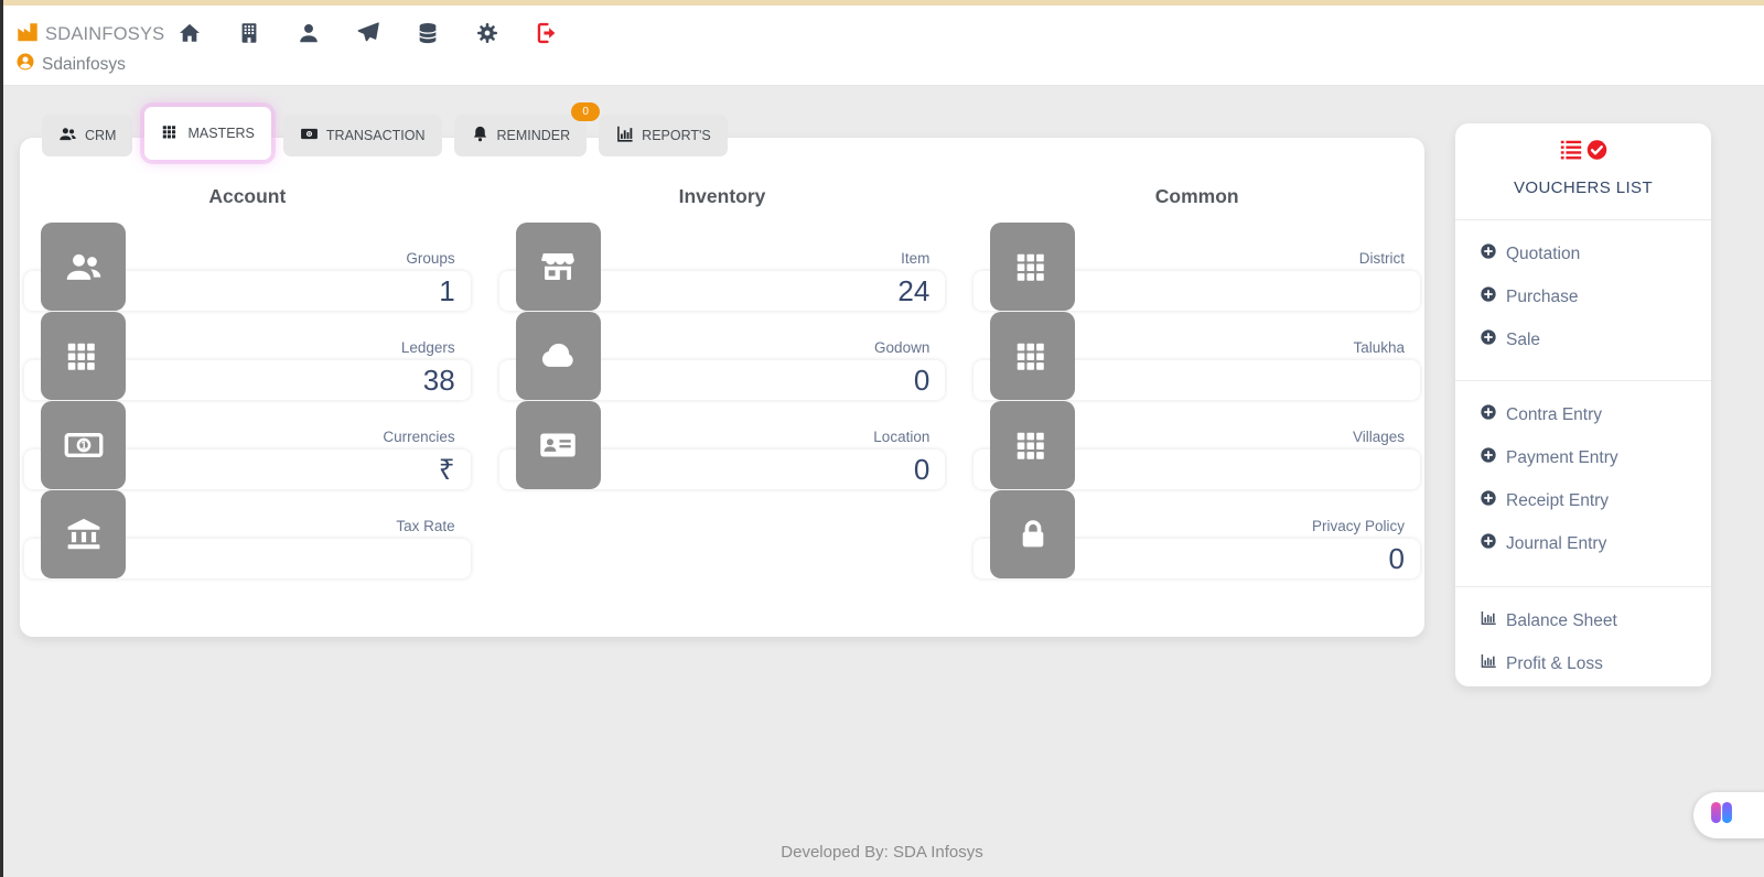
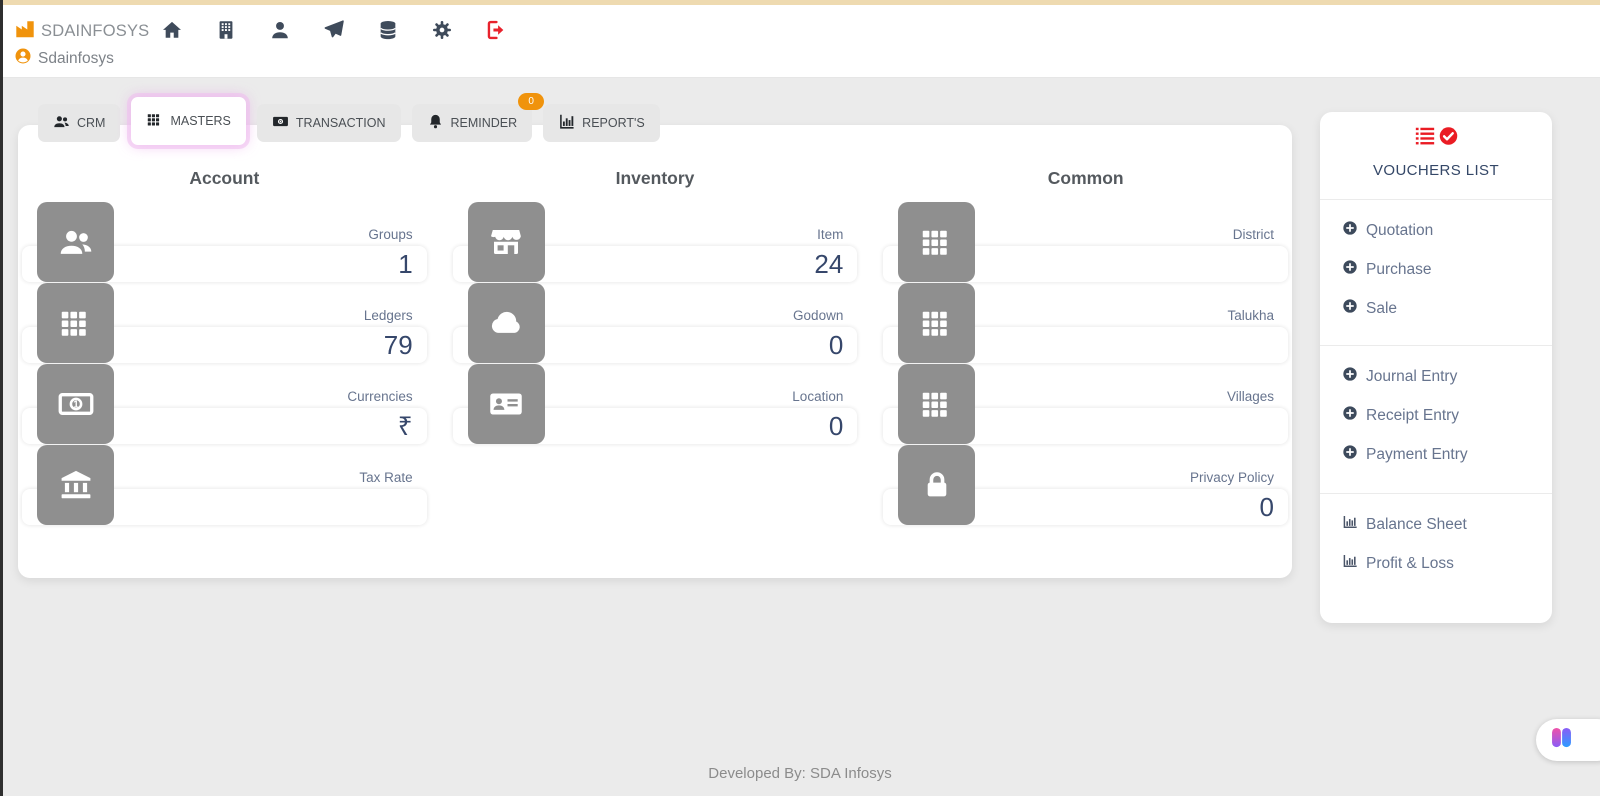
  SDAINFOSYS
  Sdainfosys
  CRM
  MASTERS
  TRANSACTION
  0
  REMINDER
  REPORT'S
  Account
  Groups
  1
  Ledgers
- 38
+ 79
  1
  Currencies
  ₹
  Tax Rate
  Inventory
  Item
  24
  Godown
  0
  Location
  0
  Common
  District
  Talukha
  Villages
  Privacy Policy
  0
  VOUCHERS LIST
  Quotation
  Purchase
  Sale
- Contra Entry
- Payment Entry
+ Journal Entry
  Receipt Entry
- Journal Entry
+ Payment Entry
  Balance Sheet
  Profit & Loss
  Developed By: SDA Infosys
